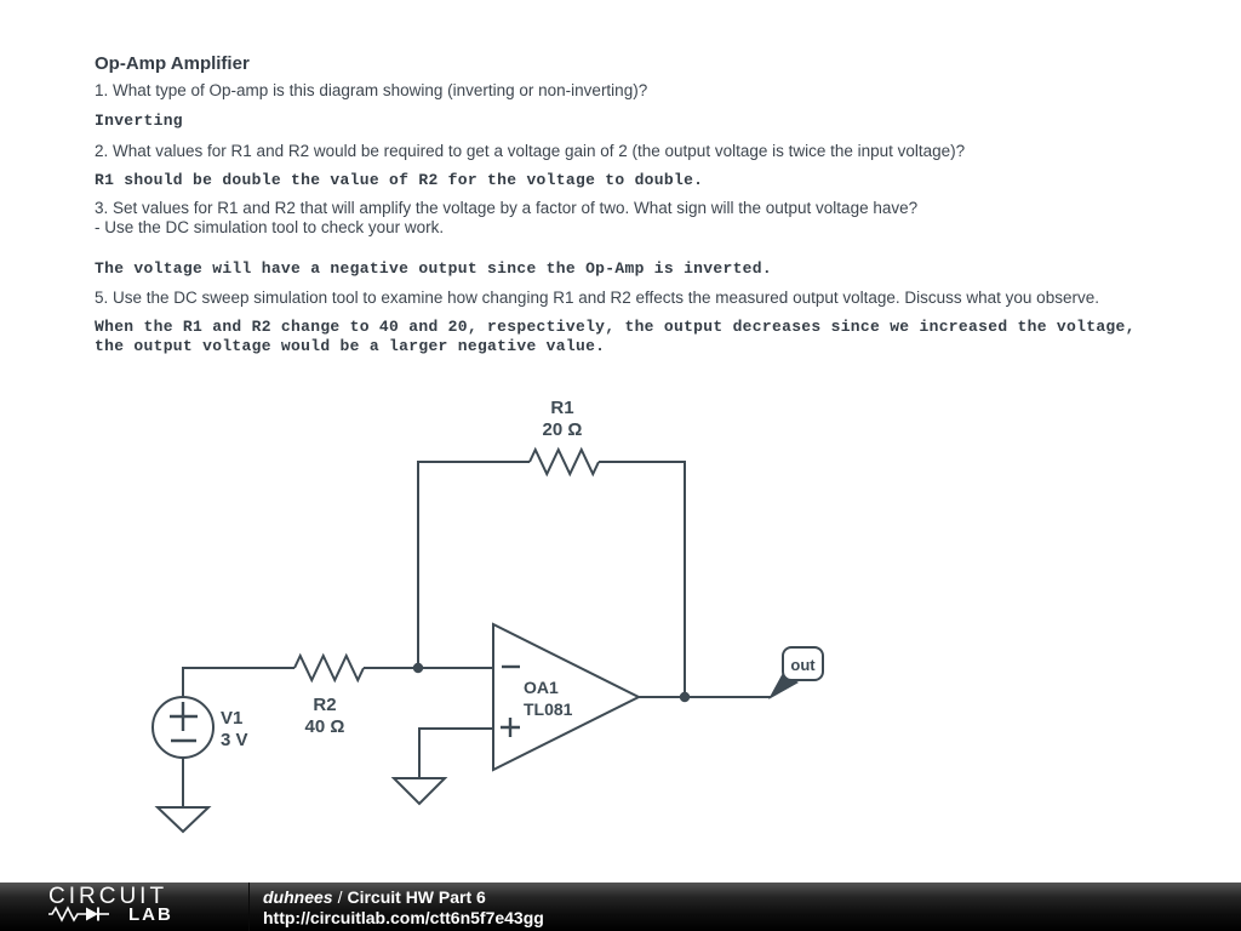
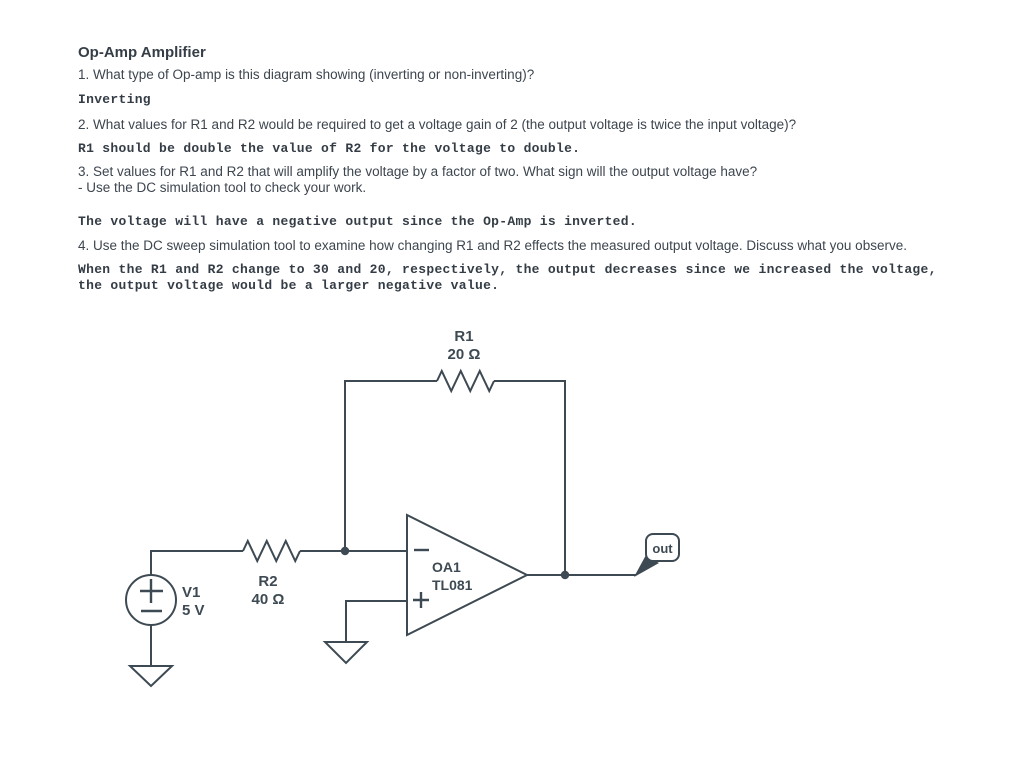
  Op-Amp Amplifier
  1. What type of Op-amp is this diagram showing (inverting or non-inverting)?
  Inverting
  2. What values for R1 and R2 would be required to get a voltage gain of 2 (the output voltage is twice the input voltage)?
  R1 should be double the value of R2 for the voltage to double.
  3. Set values for R1 and R2 that will amplify the voltage by a factor of two. What sign will the output voltage have?
  - Use the DC simulation tool to check your work.
  The voltage will have a negative output since the Op-Amp is inverted.
- 5. Use the DC sweep simulation tool to examine how changing R1 and R2 effects the measured output voltage. Discuss what you observe.
+ 4. Use the DC sweep simulation tool to examine how changing R1 and R2 effects the measured output voltage. Discuss what you observe.
- When the R1 and R2 change to 40 and 20, respectively, the output decreases since we increased the voltage,
+ When the R1 and R2 change to 30 and 20, respectively, the output decreases since we increased the voltage,
  the output voltage would be a larger negative value.
  out
  R1
  20 Ω
  R2
  40 Ω
  V1
- 3 V
+ 5 V
  OA1
  TL081
- CIRCUIT
- LAB
- duhnees / Circuit HW Part 6
- http://circuitlab.com/ctt6n5f7e43gg
